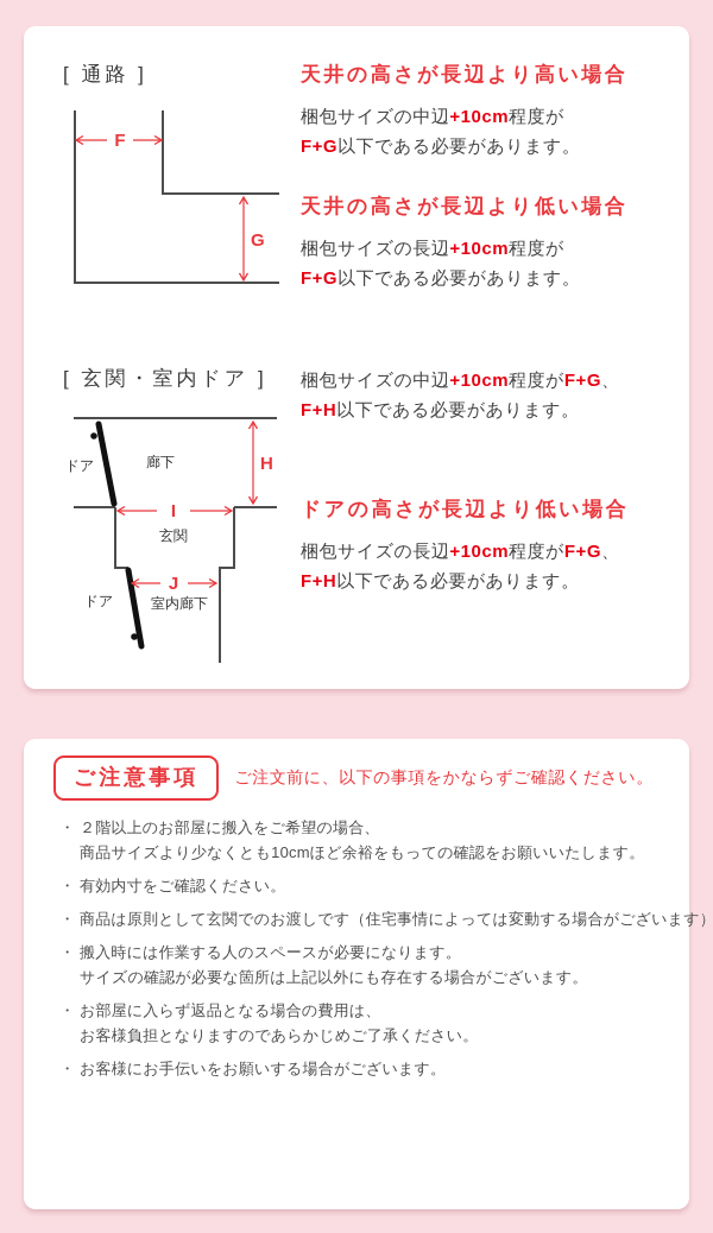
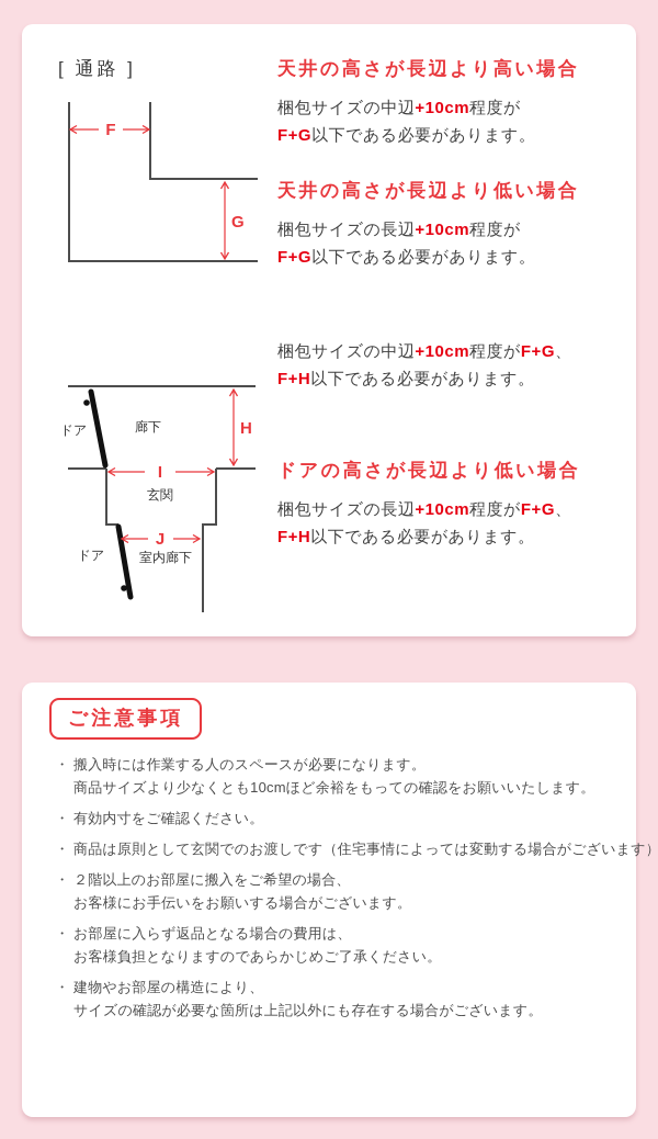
  [ 通路 ]
  F
  G
  天井の高さが長辺より高い場合
  梱包サイズの中辺+10cm程度が
  F+G以下である必要があります。
  天井の高さが長辺より低い場合
  梱包サイズの長辺+10cm程度が
  F+G以下である必要があります。
- [ 玄関・室内ドア ]
  H
  I
  J
  ドア
  廊下
  玄関
  ドア
  室内廊下
  梱包サイズの中辺+10cm程度がF+G、
  F+H以下である必要があります。
  ドアの高さが長辺より低い場合
  梱包サイズの長辺+10cm程度がF+G、
  F+H以下である必要があります。
  ご注意事項
- ご注文前に、以下の事項をかならずご確認ください。
  ・
- ２階以上のお部屋に搬入をご希望の場合、
+ 搬入時には作業する人のスペースが必要になります。
  商品サイズより少なくとも10cmほど余裕をもっての確認をお願いいたします。
  ・
  有効内寸をご確認ください。
  ・
  商品は原則として玄関でのお渡しです（住宅事情によっては変動する場合がございます）
  ・
- 搬入時には作業する人のスペースが必要になります。
+ ２階以上のお部屋に搬入をご希望の場合、
- サイズの確認が必要な箇所は上記以外にも存在する場合がございます。
+ お客様にお手伝いをお願いする場合がございます。
  ・
  お部屋に入らず返品となる場合の費用は、
  お客様負担となりますのであらかじめご了承ください。
  ・
+ 建物やお部屋の構造により、
- お客様にお手伝いをお願いする場合がございます。
+ サイズの確認が必要な箇所は上記以外にも存在する場合がございます。
